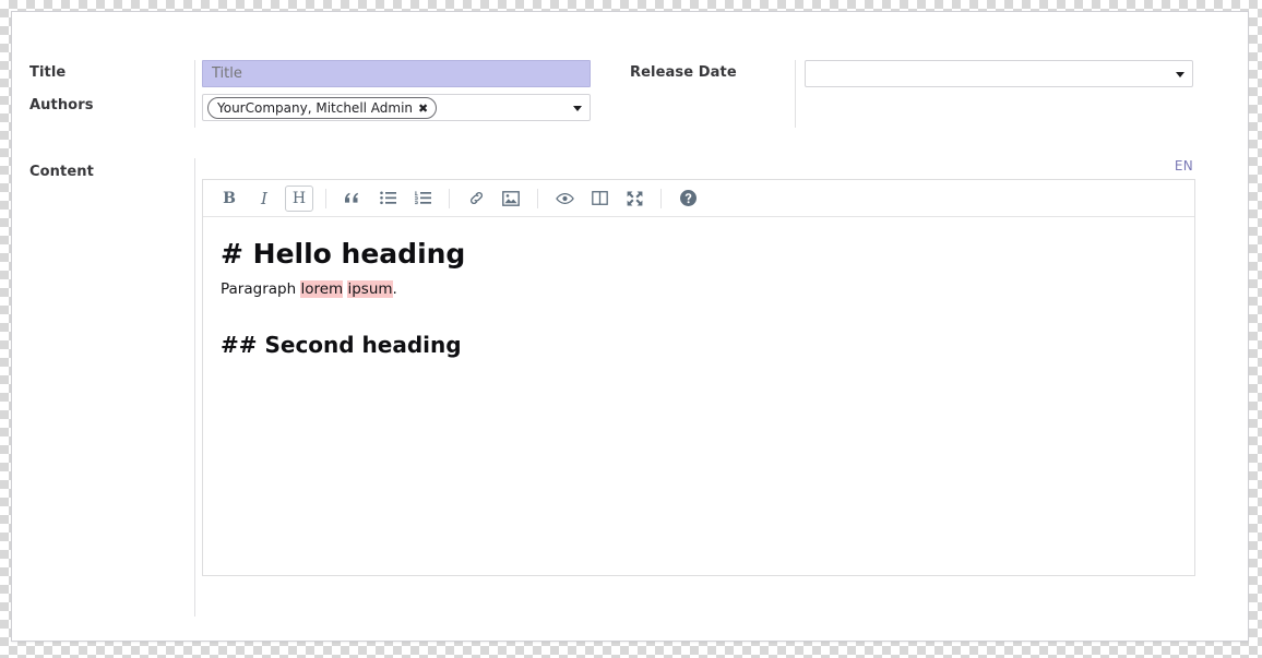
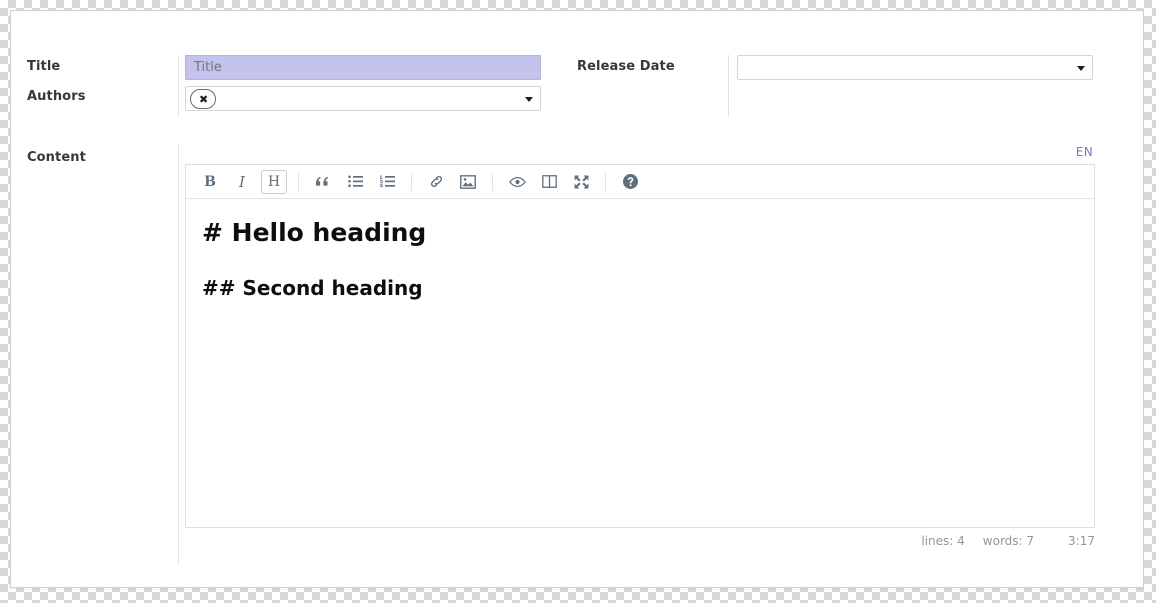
  Title
  Authors
  Release Date
  Content
  Title
- YourCompany, Mitchell Admin
  ✖
  EN
  B
  I
  H
  # Hello heading
- Paragraph lorem ipsum.
  ## Second heading
+ lines: 4
+ words: 7
+ 3:17
